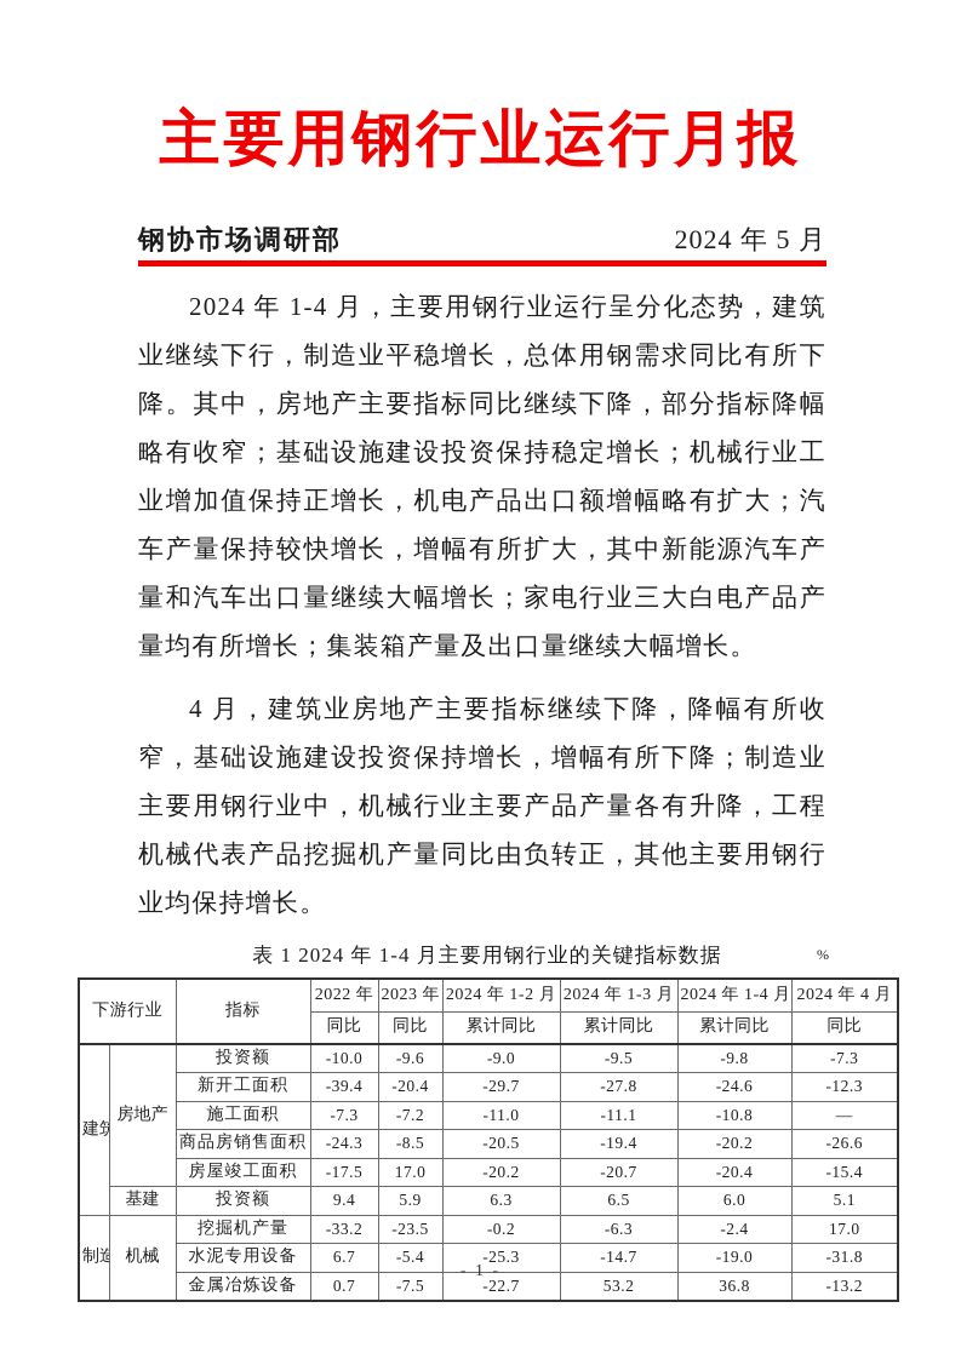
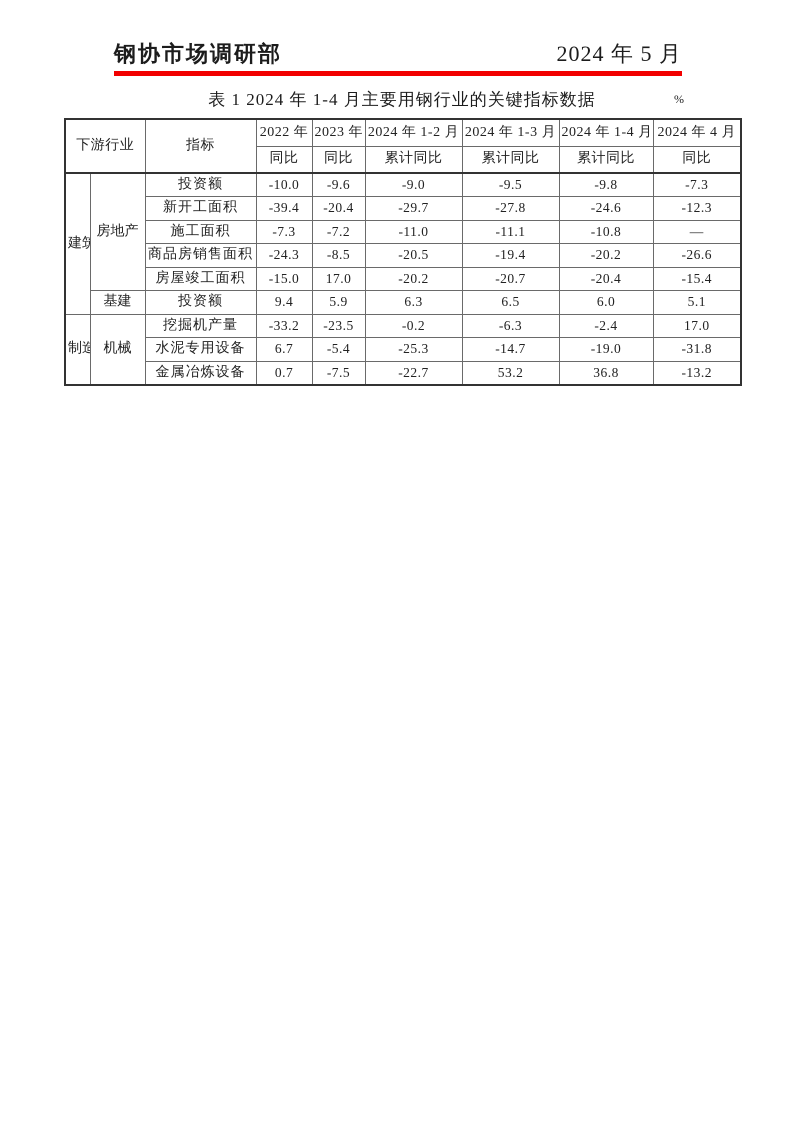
- 主要用钢行业运行月报
  钢协市场调研部
  2024 年 5 月
- 2024 年 1-4 月，主要用钢行业运行呈分化态势，建筑业继续下行，制造业平稳增长，总体用钢需求同比有所下降。其中，房地产主要指标同比继续下降，部分指标降幅略有收窄；基础设施建设投资保持稳定增长；机械行业工业增加值保持正增长，机电产品出口额增幅略有扩大；汽车产量保持较快增长，增幅有所扩大，其中新能源汽车产量和汽车出口量继续大幅增长；家电行业三大白电产品产量均有所增长；集装箱产量及出口量继续大幅增长。
- 4 月，建筑业房地产主要指标继续下降，降幅有所收窄，基础设施建设投资保持增长，增幅有所下降；制造业主要用钢行业中，机械行业主要产品产量各有升降，工程机械代表产品挖掘机产量同比由负转正，其他主要用钢行业均保持增长。
  表 1 2024 年 1-4 月主要用钢行业的关键指标数据
  %
  下游行业	指标	2022 年	2023 年	2024 年 1-2 月	2024 年 1-3 月	2024 年 1-4 月	2024 年 4 月
  同比	同比	累计同比	累计同比	累计同比	同比
  建筑	房地产	投资额	-10.0	-9.6	-9.0	-9.5	-9.8	-7.3
  新开工面积	-39.4	-20.4	-29.7	-27.8	-24.6	-12.3
  施工面积	-7.3	-7.2	-11.0	-11.1	-10.8	—
  商品房销售面积	-24.3	-8.5	-20.5	-19.4	-20.2	-26.6
- 房屋竣工面积	-17.5	17.0	-20.2	-20.7	-20.4	-15.4
+ 房屋竣工面积	-15.0	17.0	-20.2	-20.7	-20.4	-15.4
  基建	投资额	9.4	5.9	6.3	6.5	6.0	5.1
  制造	机械	挖掘机产量	-33.2	-23.5	-0.2	-6.3	-2.4	17.0
  水泥专用设备	6.7	-5.4	-25.3	-14.7	-19.0	-31.8
  金属冶炼设备	0.7	-7.5	-22.7	53.2	36.8	-13.2
- - 1 -
